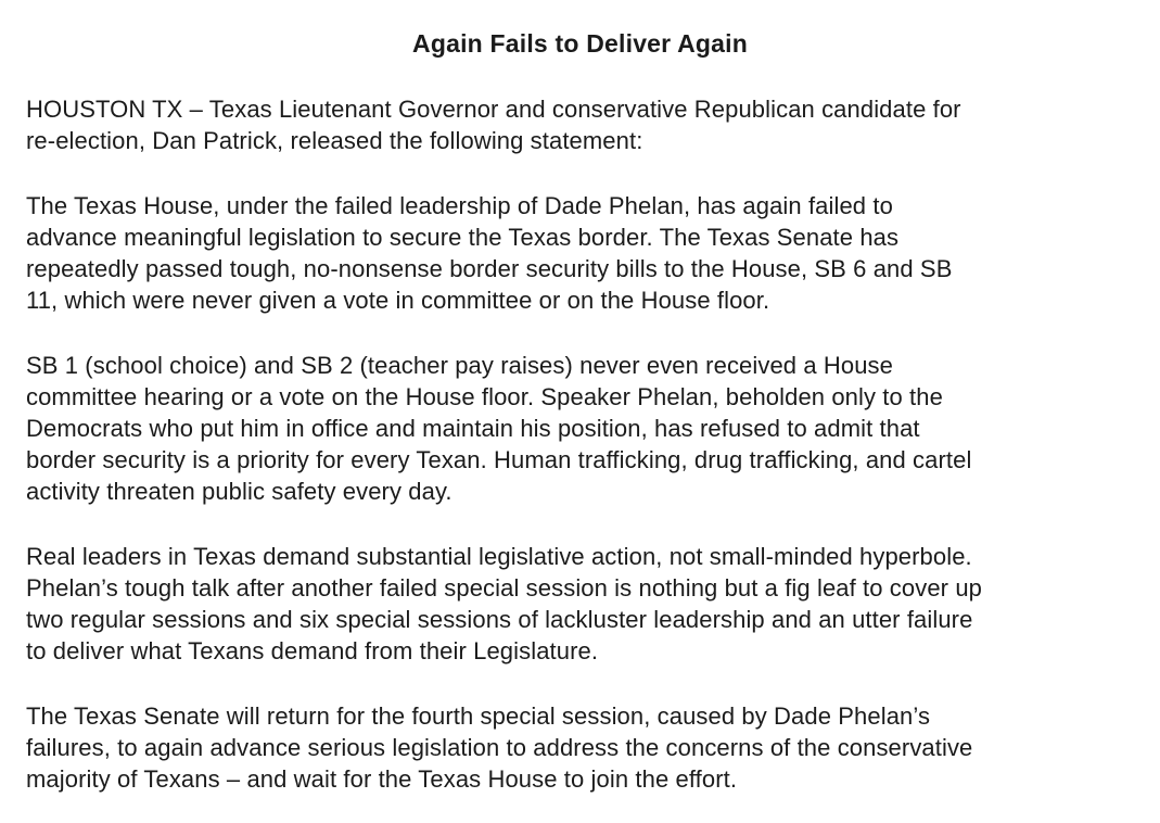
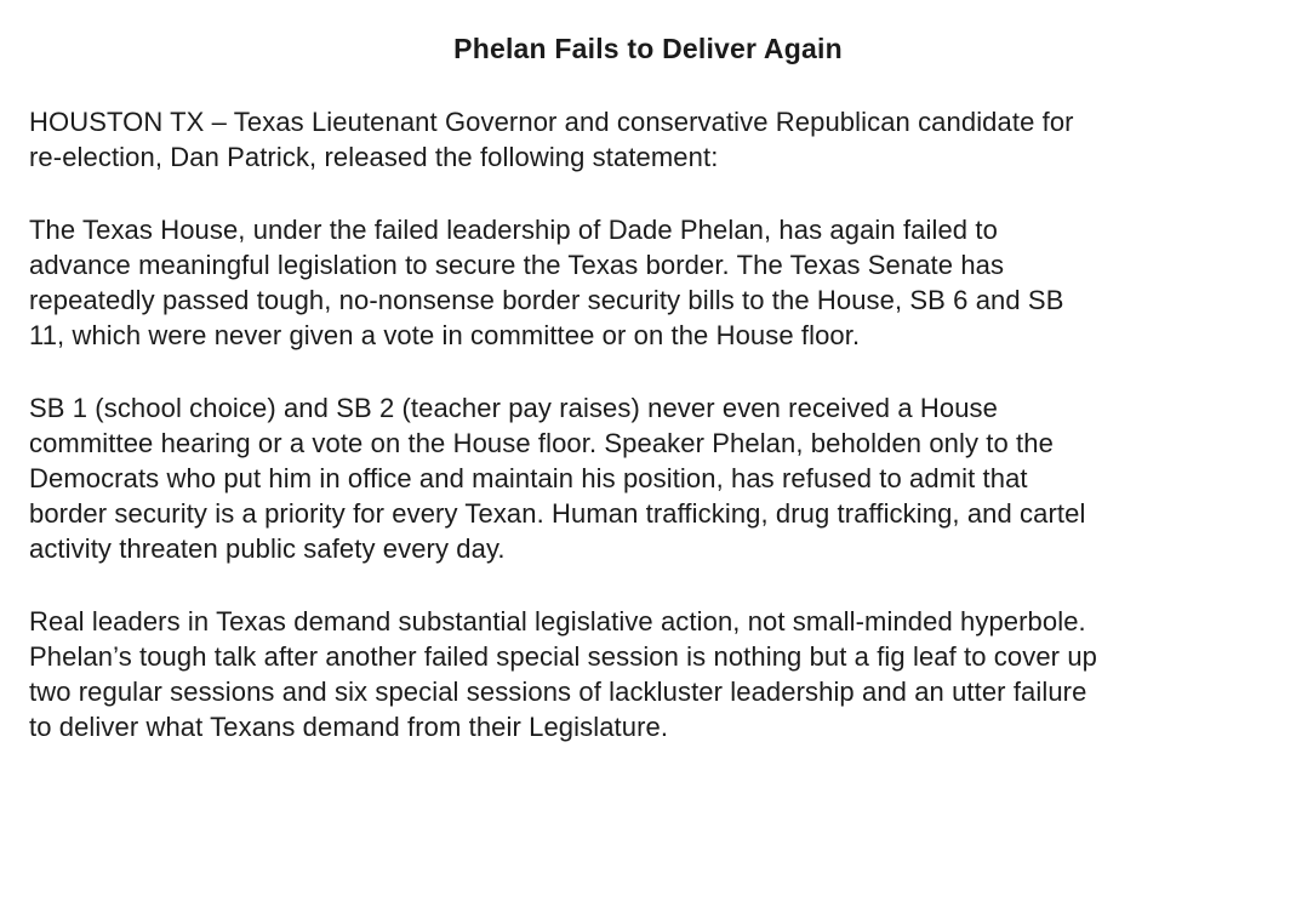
- Again Fails to Deliver Again
+ Phelan Fails to Deliver Again
  HOUSTON TX – Texas Lieutenant Governor and conservative Republican candidate for
  re-election, Dan Patrick, released the following statement:
  The Texas House, under the failed leadership of Dade Phelan, has again failed to
  advance meaningful legislation to secure the Texas border. The Texas Senate has
  repeatedly passed tough, no-nonsense border security bills to the House, SB 6 and SB
  11, which were never given a vote in committee or on the House floor.
  SB 1 (school choice) and SB 2 (teacher pay raises) never even received a House
  committee hearing or a vote on the House floor. Speaker Phelan, beholden only to the
  Democrats who put him in office and maintain his position, has refused to admit that
  border security is a priority for every Texan. Human trafficking, drug trafficking, and cartel
  activity threaten public safety every day.
  Real leaders in Texas demand substantial legislative action, not small-minded hyperbole.
  Phelan’s tough talk after another failed special session is nothing but a fig leaf to cover up
  two regular sessions and six special sessions of lackluster leadership and an utter failure
  to deliver what Texans demand from their Legislature.
- The Texas Senate will return for the fourth special session, caused by Dade Phelan’s
- failures, to again advance serious legislation to address the concerns of the conservative
- majority of Texans – and wait for the Texas House to join the effort.
